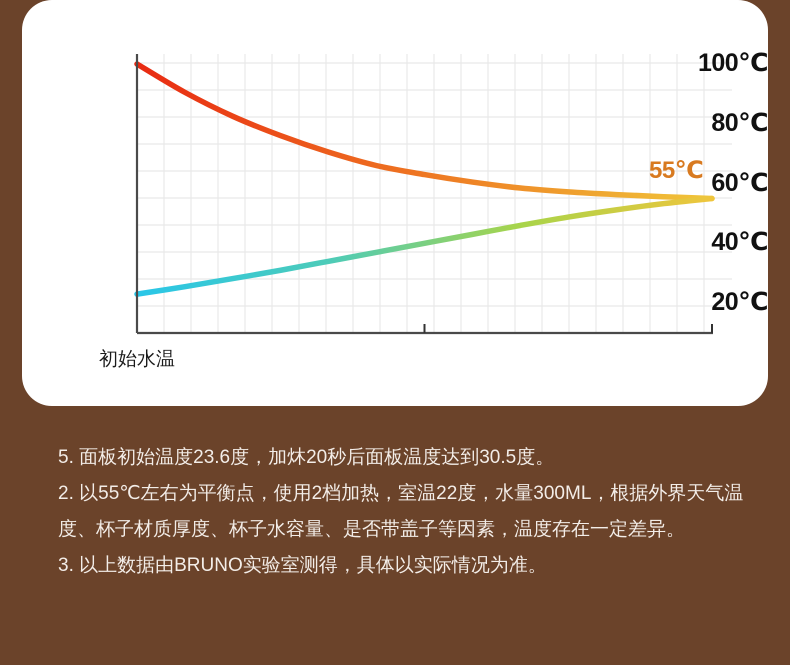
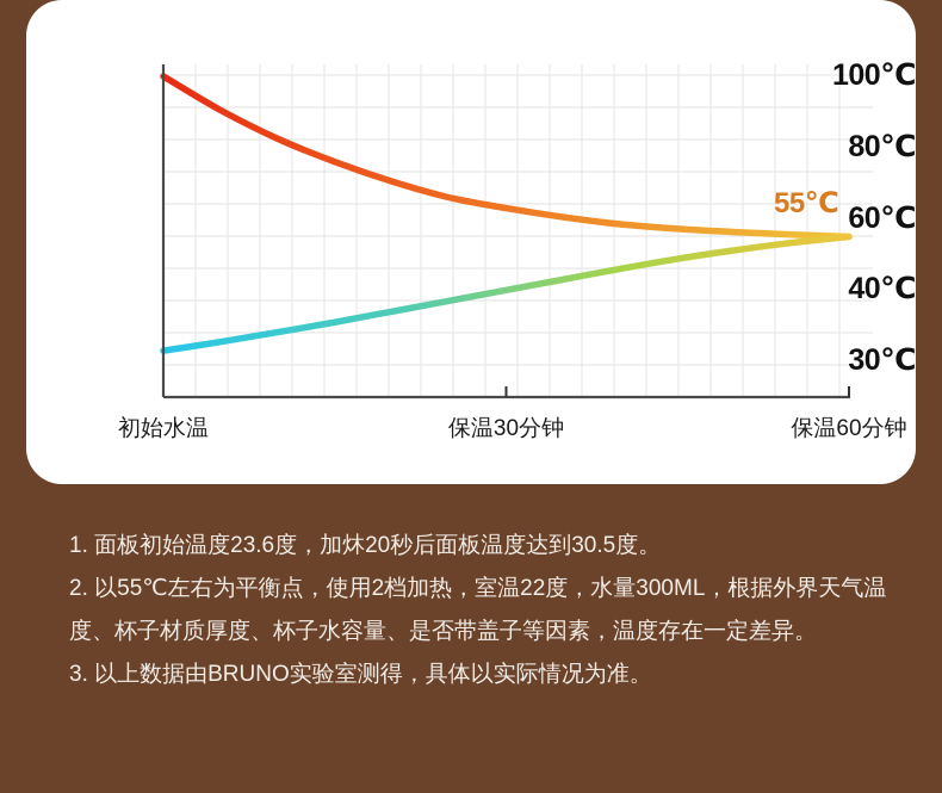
  100℃
  80℃
  60℃
  40℃
- 20℃
+ 30℃
  初始水温
+ 保温30分钟
+ 保温60分钟
  55℃
- 5. 面板初始温度23.6度，加炑20秒后面板温度达到30.5度。
+ 1. 面板初始温度23.6度，加炑20秒后面板温度达到30.5度。
  2. 以55℃左右为平衡点，使用2档加热，室温22度，水量300ML，根据外界天气温度、杯子材质厚度、杯子水容量、是否带盖子等因素，温度存在一定差异。
  3. 以上数据由BRUNO实验室测得，具体以实际情况为准。
